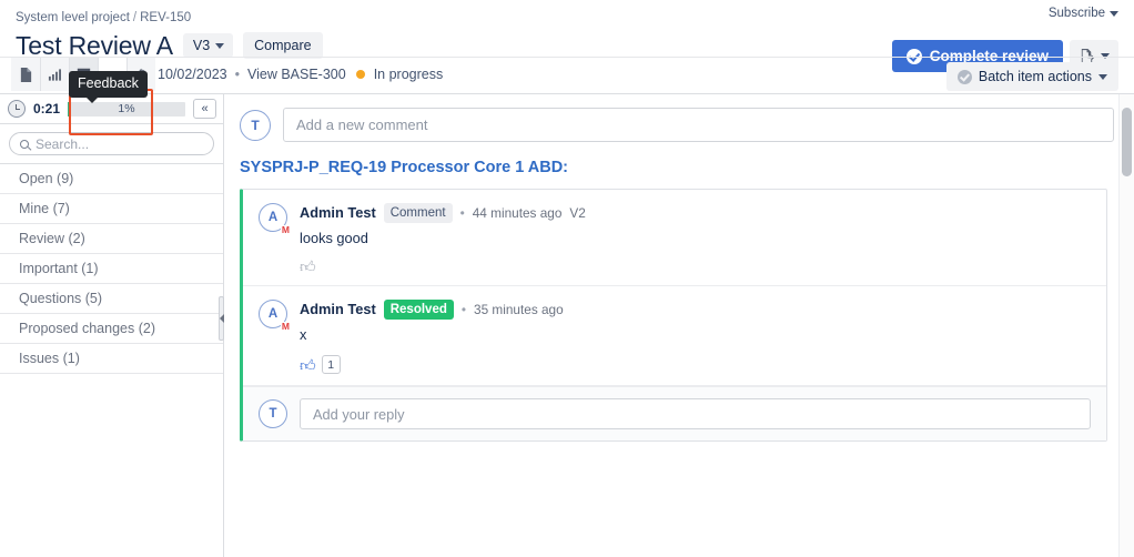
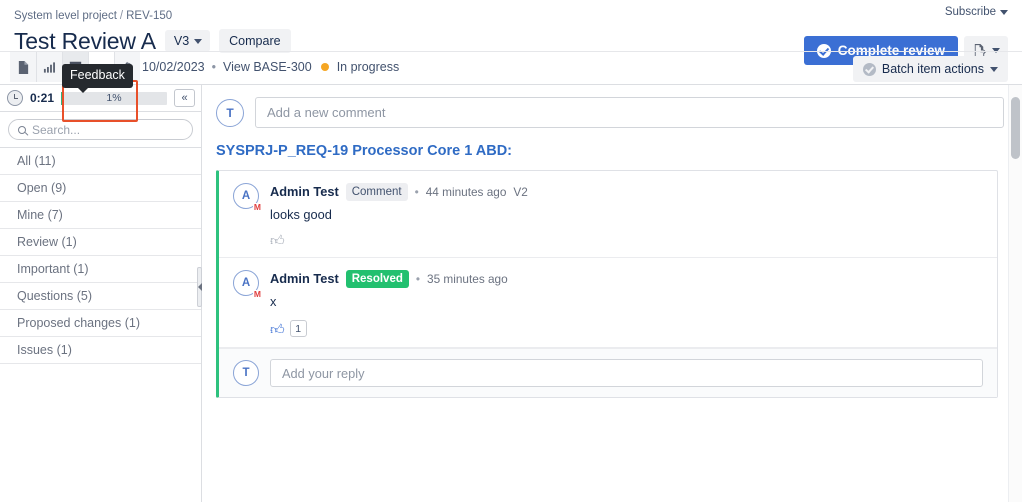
  System level project / REV-150
  Test Review A
  V3
  Compare
  10/02/2023
  •
  View BASE-300
  In progress
  Subscribe
  Feedback
  Batch item actions
  0:21
  1%
  «
  Search...
+ All (11)
  Open (9)
  Mine (7)
- Review (2)
+ Review (1)
  Important (1)
  Questions (5)
- Proposed changes (2)
+ Proposed changes (1)
  Issues (1)
  T
  Add a new comment
  SYSPRJ-P_REQ-19 Processor Core 1 ABD:
  A
  M
  Admin Test
  Comment
  •
  44 minutes ago
  V2
  looks good
  👍︎
  A
  M
  Admin Test
  Resolved
  •
  35 minutes ago
  x
  👍︎
  1
  T
  Add your reply
